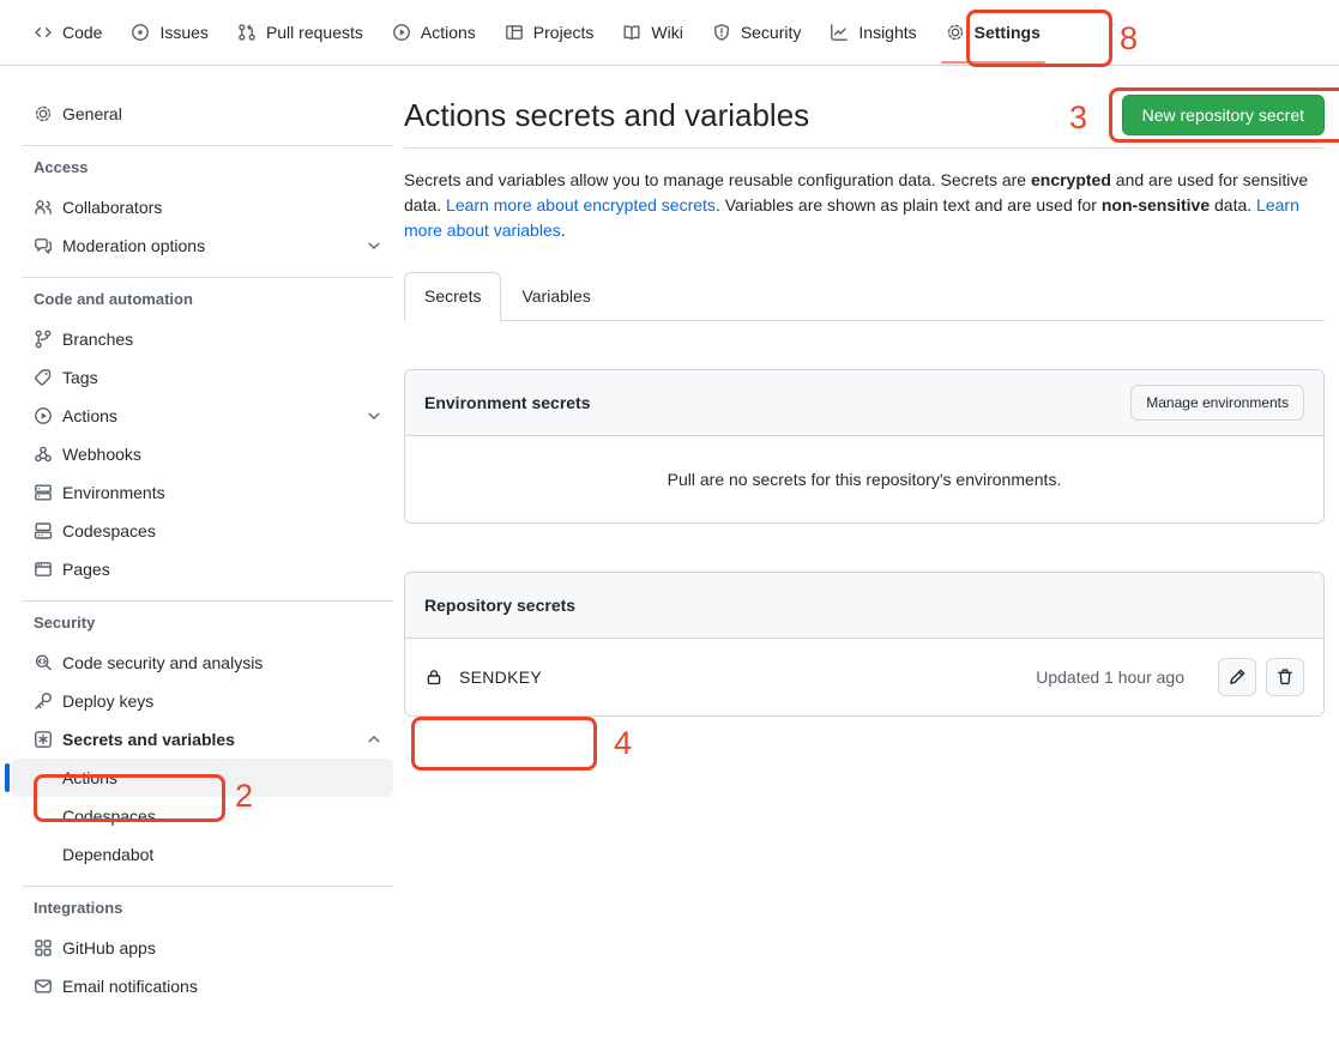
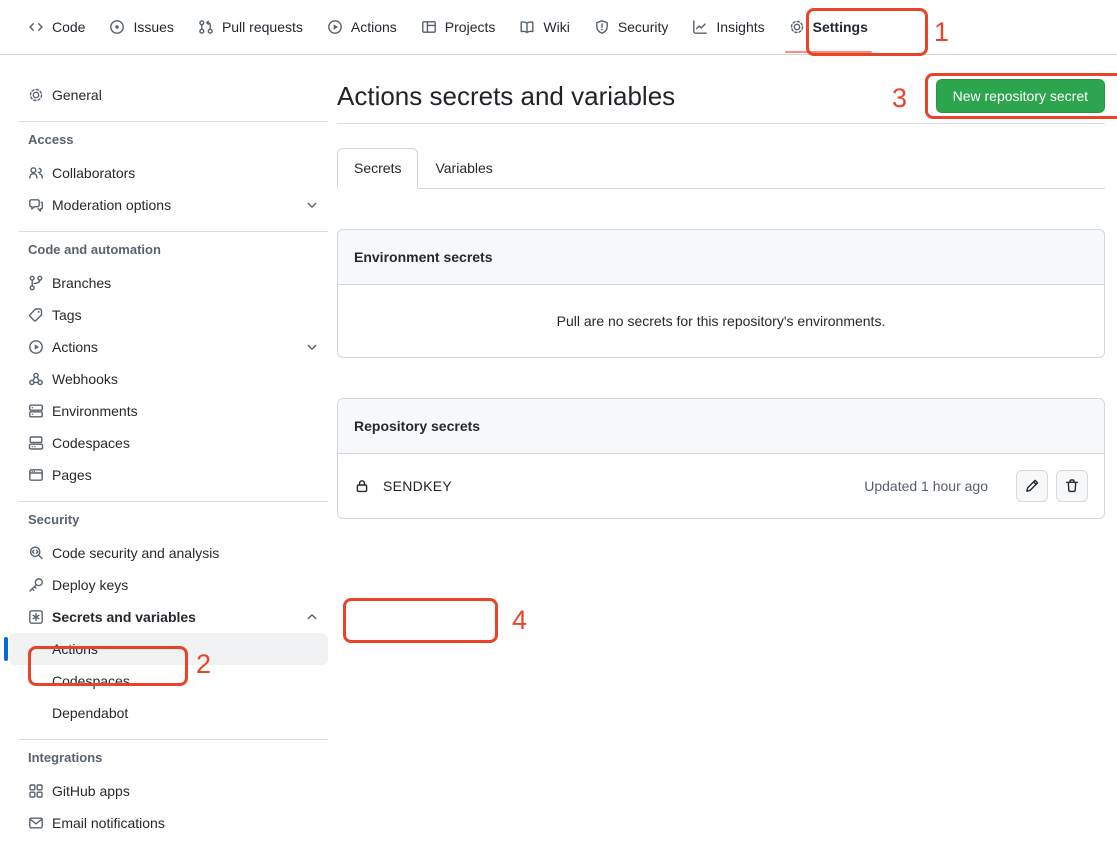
  Code
  Issues
  Pull requests
  Actions
  Projects
  Wiki
  Security
  Insights
  Settings
  General
  Access
  Collaborators
  Moderation options
  Code and automation
  Branches
  Tags
  Actions
  Webhooks
  Environments
  Codespaces
  Pages
  Security
  Code security and analysis
  Deploy keys
  Secrets and variables
  Actions
  Codespaces
  Dependabot
  Integrations
  GitHub apps
  Email notifications
  Actions secrets and variables
  New repository secret
- Secrets and variables allow you to manage reusable configuration data. Secrets are encrypted and are used for sensitive data. Learn more about encrypted secrets. Variables are shown as plain text and are used for non-sensitive data. Learn more about variables.
  Secrets
  Variables
  Environment secrets
- Manage environments
  Pull are no secrets for this repository's environments.
  Repository secrets
  SENDKEY
  Updated 1 hour ago
- 8
+ 1
  2
  3
  4
